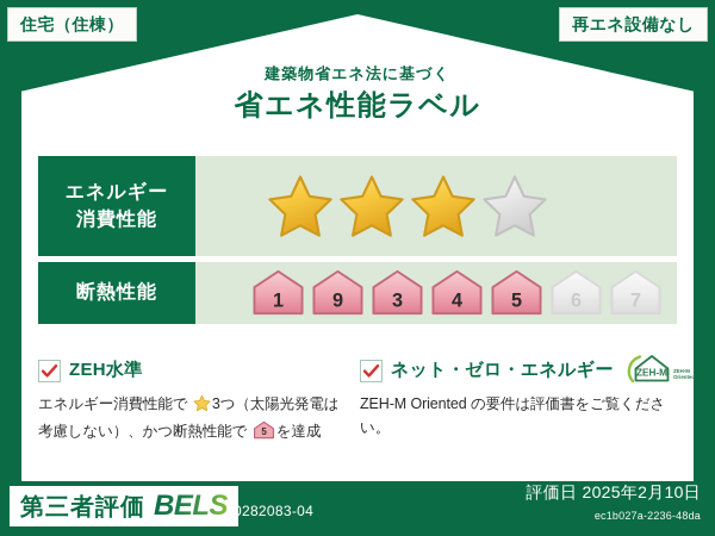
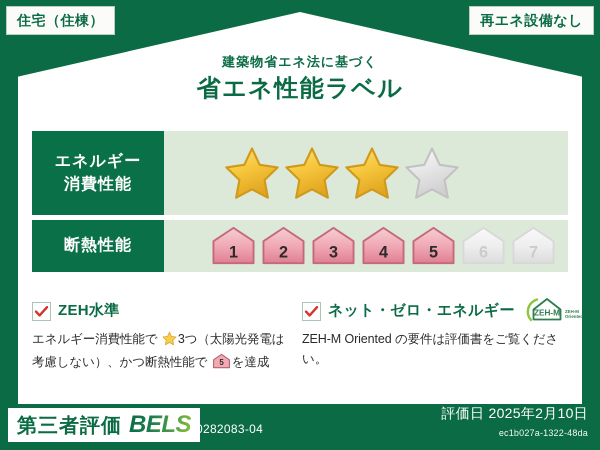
  住宅（住棟）
  再エネ設備なし
  建築物省エネ法に基づく
  省エネ性能ラベル
  エネルギー
  消費性能
  断熱性能
  1
- 9
+ 2
  3
  4
  5
  6
  7
  ZEH水準
  エネルギー消費性能で 3つ（太陽光発電は考慮しない）、かつ断熱性能で
  5
  を達成
  ネット・ゼロ・エネルギー
  ZEH-M
  ZEH-M Oriented の要件は評価書をご覧ください。
  第三者評価
  BELS
  0282083-04
  評価日 2025年2月10日
- ec1b027a-2236-48da
+ ec1b027a-1322-48da
